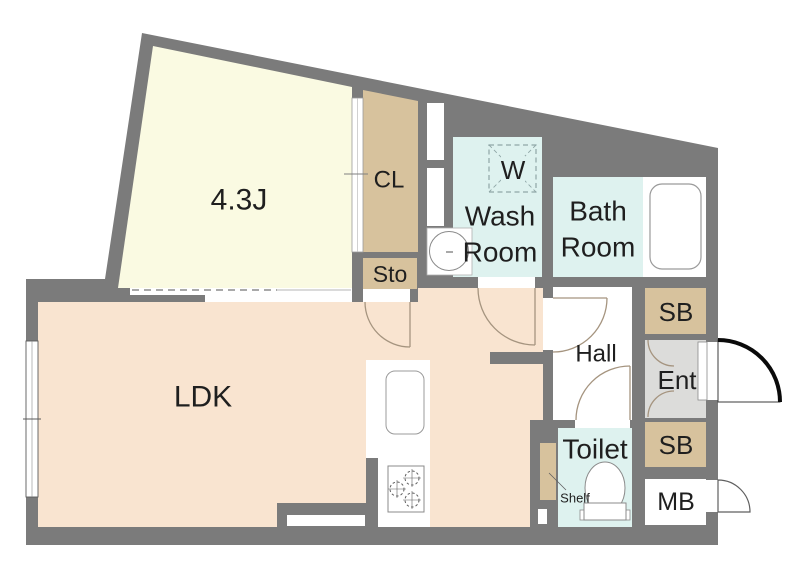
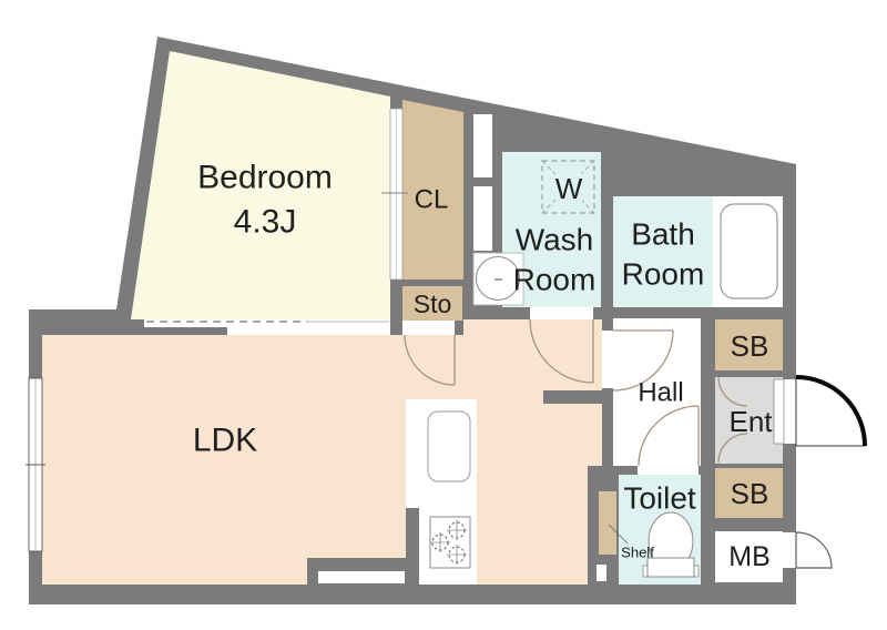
+ Bedroom
  4.3J
  LDK
  CL
  Sto
  W
  Wash
  Room
  Bath
  Room
  Hall
  Ent
  SB
  SB
  MB
  Toilet
  Shelf
